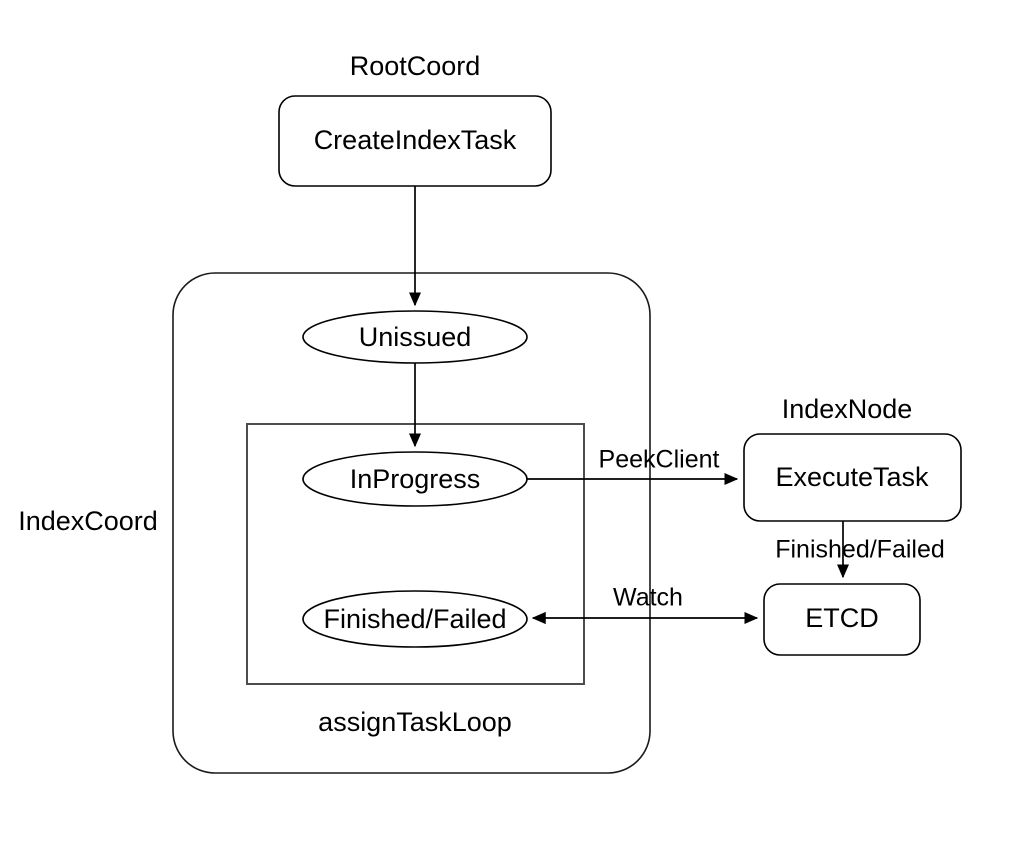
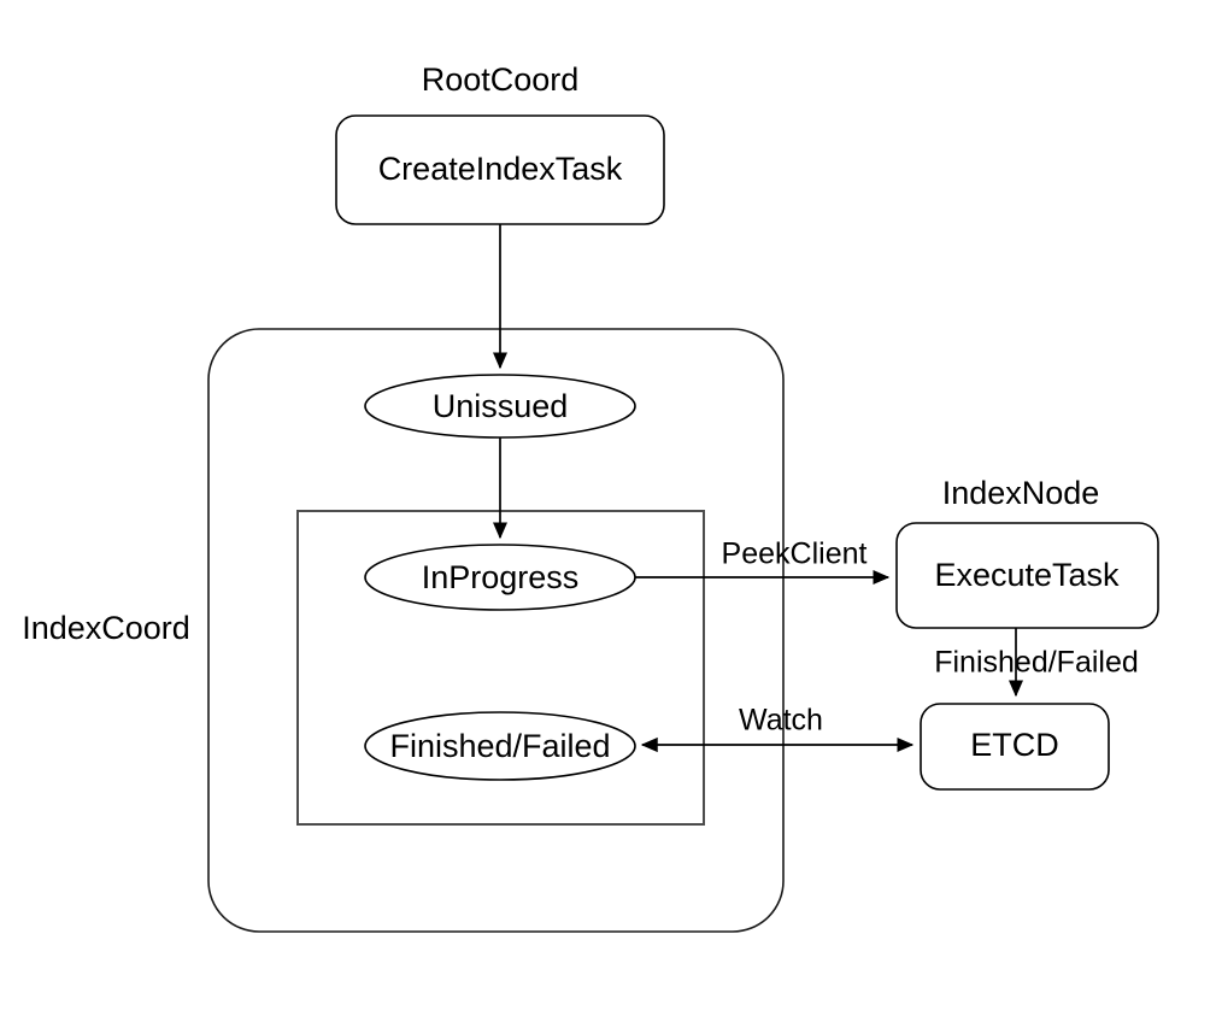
  RootCoord
  IndexCoord
- assignTaskLoop
  IndexNode
  CreateIndexTask
  Unissued
  InProgress
  Finished/Failed
  ExecuteTask
  ETCD
  PeekClient
  Finished/Failed
  Watch
